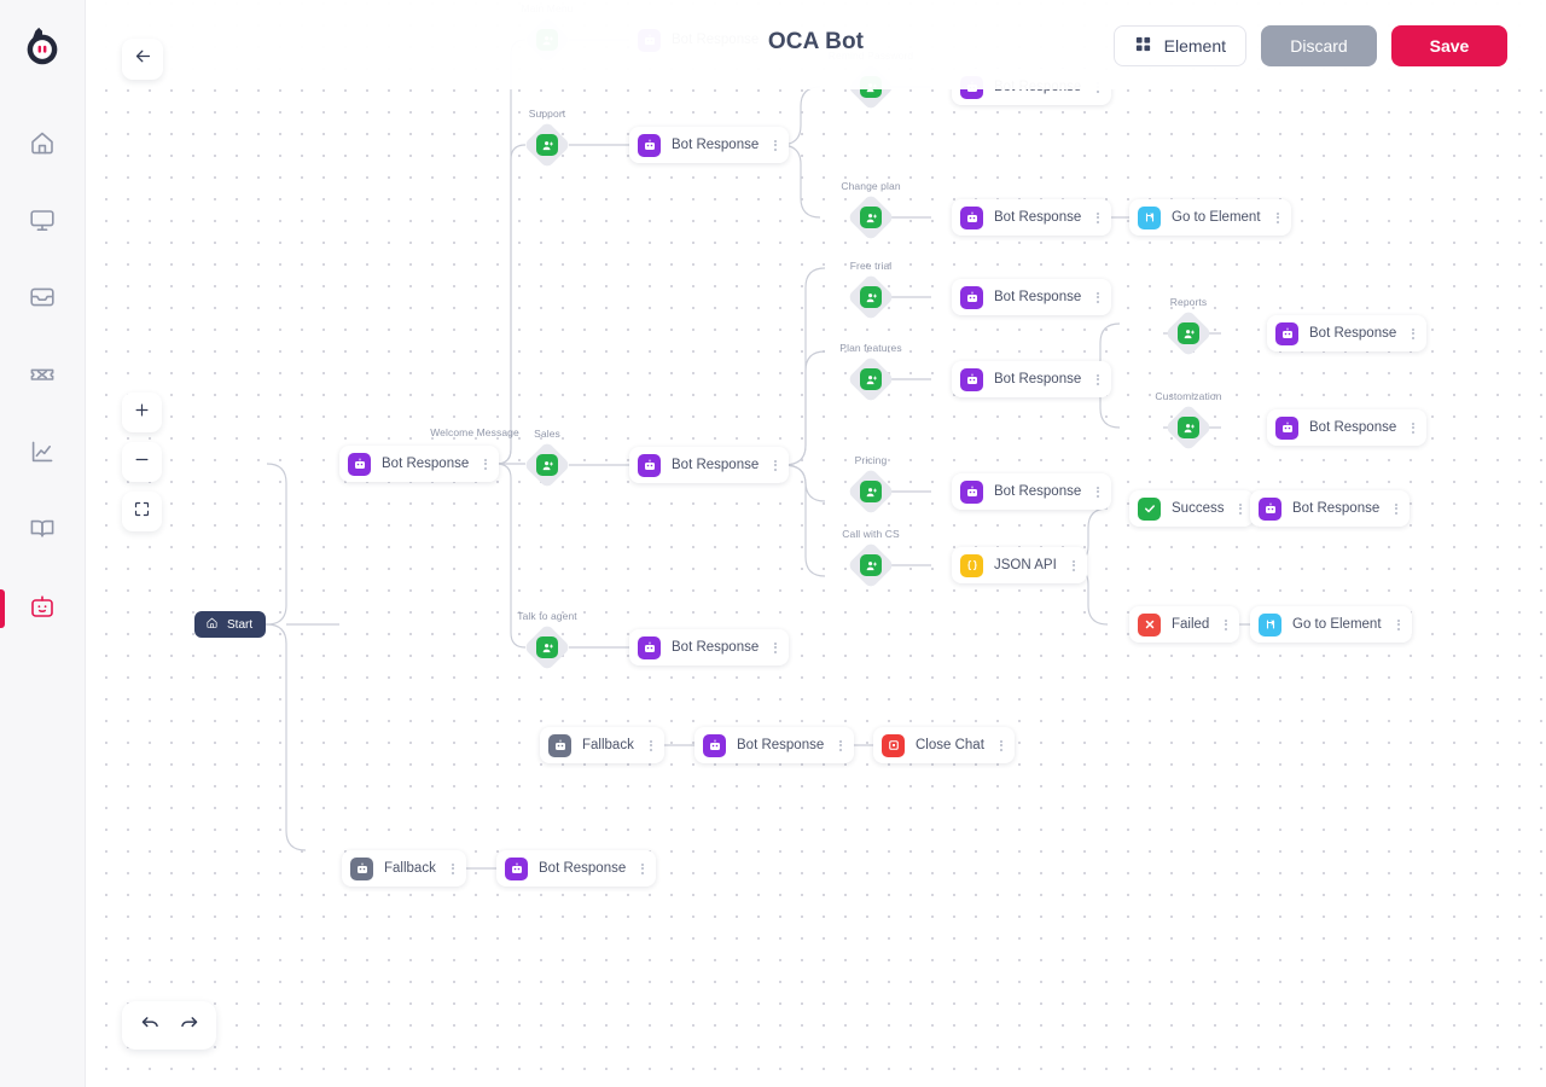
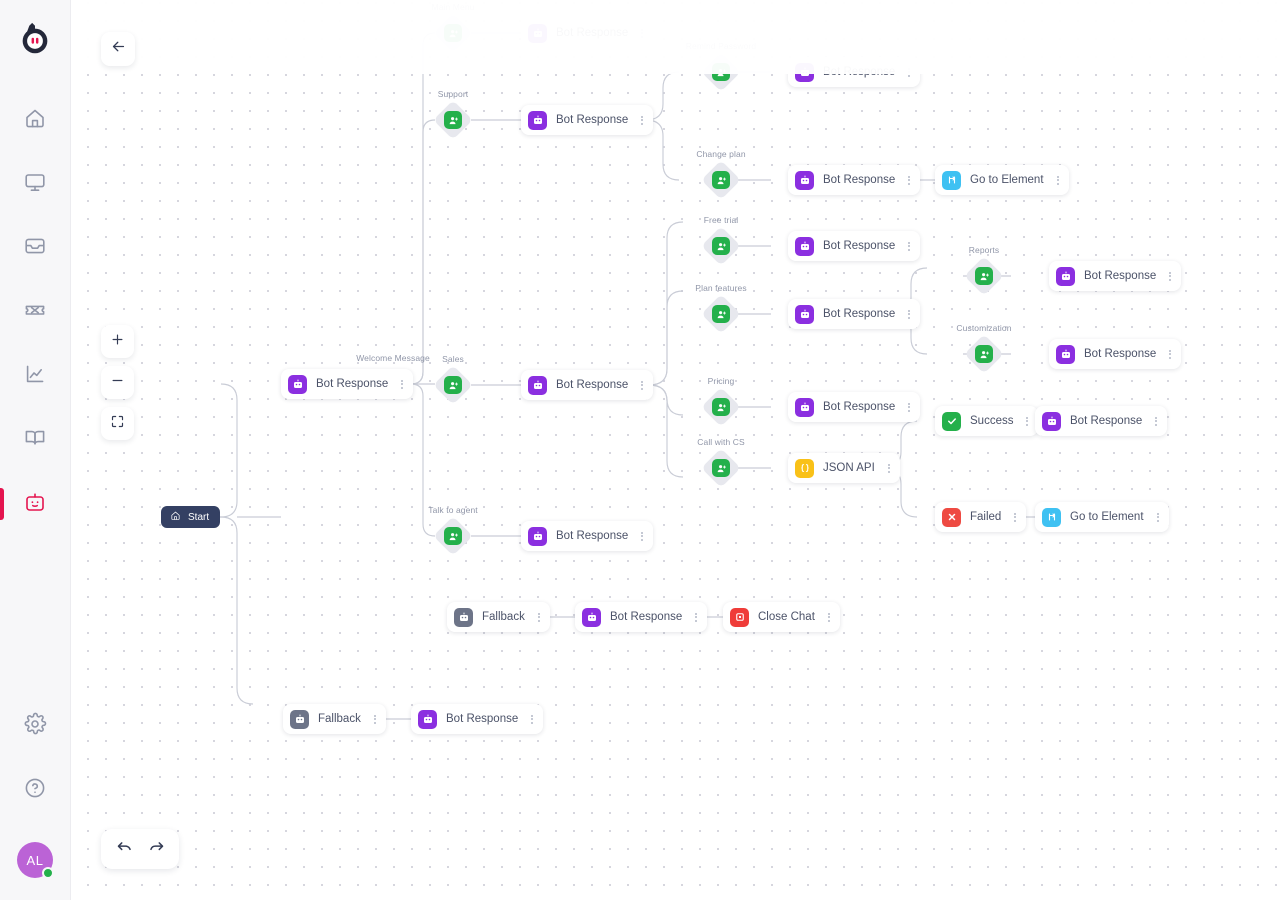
+ AL
  Start
  Welcome Message
  Bot Response
  Support
  Bot Response
  Change plan
  Bot Response
  Go to Element
  Sales
  Bot Response
  Free trial
  Bot Response
  Plan features
  Bot Response
  Reports
  Bot Response
  Customization
  Bot Response
  Pricing
  Bot Response
  Call with CS
  JSON API
  Success
  Bot Response
  Failed
  Go to Element
  Talk to agent
  Bot Response
  Fallback
  Bot Response
  Close Chat
  Fallback
  Bot Response
- OCA Bot
- Element
- Discard
- Save
